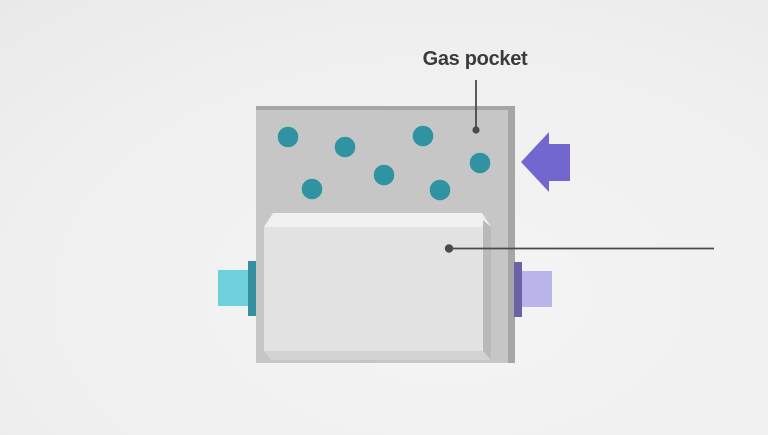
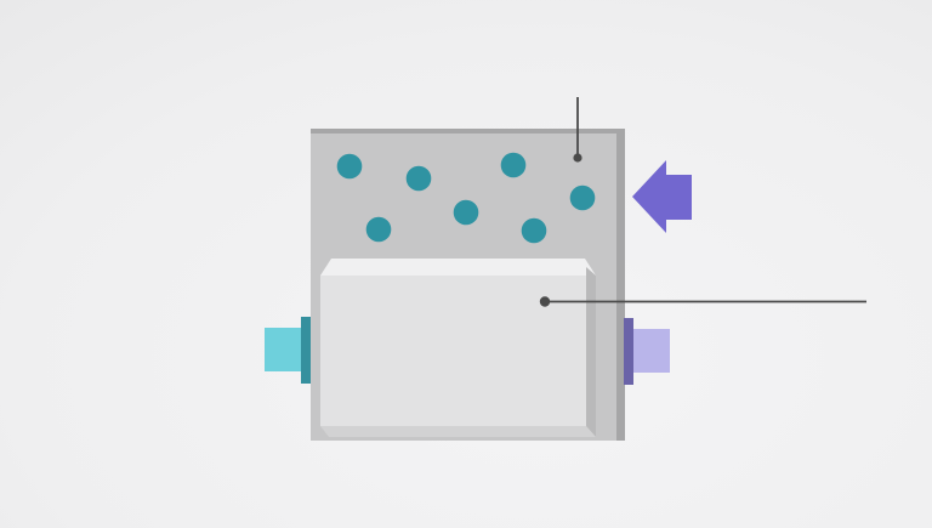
- Gas pocket
